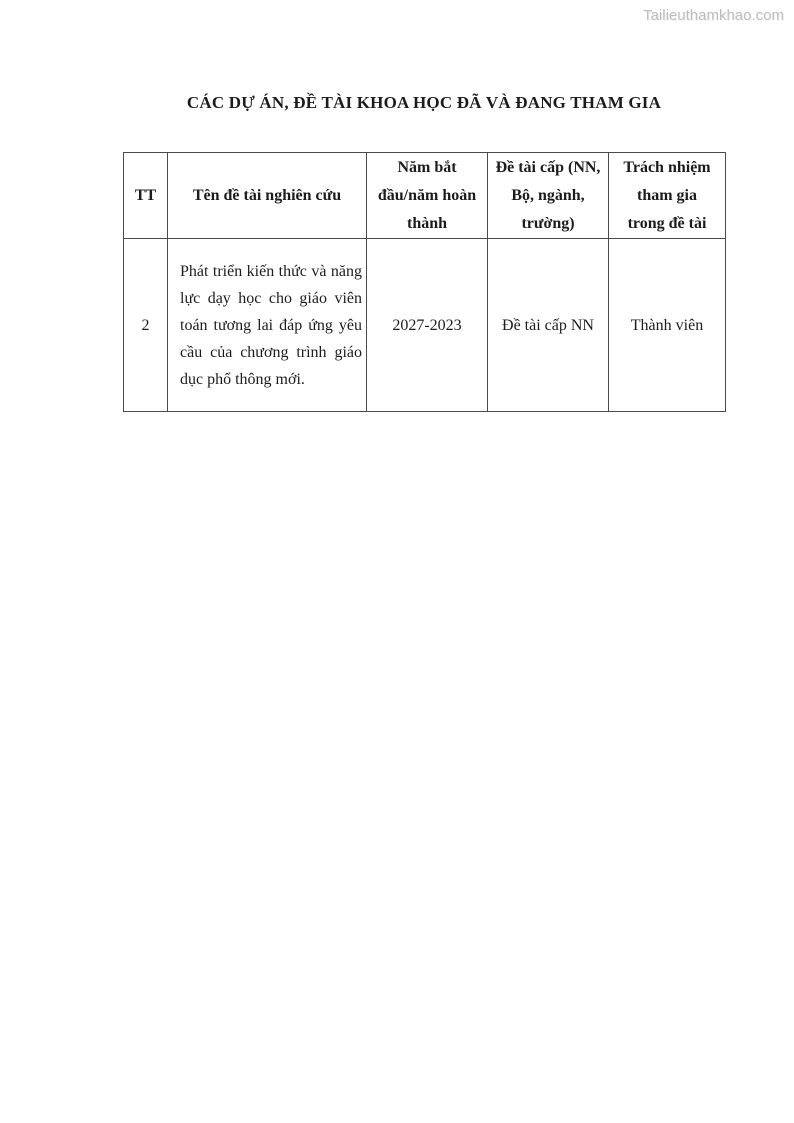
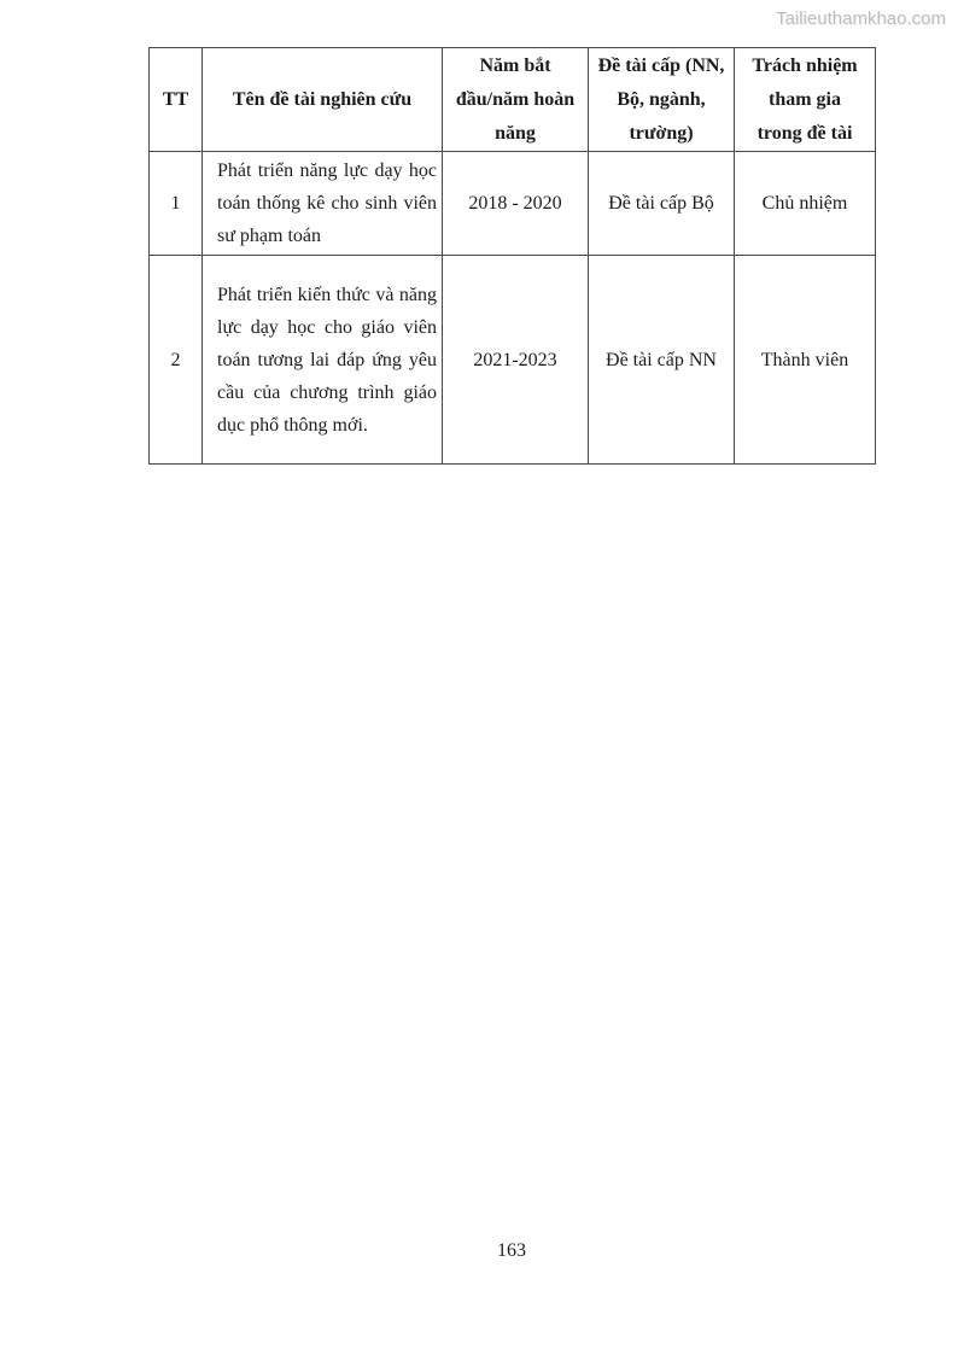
  Tailieuthamkhao.com
- CÁC DỰ ÁN, ĐỀ TÀI KHOA HỌC ĐÃ VÀ ĐANG THAM GIA
- TT	Tên đề tài nghiên cứu	Năm bắt đầu/năm hoàn thành	Đề tài cấp (NN, Bộ, ngành, trường)	Trách nhiệm tham gia trong đề tài
+ TT	Tên đề tài nghiên cứu	Năm bắt đầu/năm hoàn năng	Đề tài cấp (NN, Bộ, ngành, trường)	Trách nhiệm tham gia trong đề tài
+ 1	Phát triển năng lực dạy học toán thống kê cho sinh viên sư phạm toán	2018 - 2020	Đề tài cấp Bộ	Chủ nhiệm
- 2	Phát triển kiến thức và năng lực dạy học cho giáo viên toán tương lai đáp ứng yêu cầu của chương trình giáo dục phổ thông mới.	2027-2023	Đề tài cấp NN	Thành viên
+ 2	Phát triển kiến thức và năng lực dạy học cho giáo viên toán tương lai đáp ứng yêu cầu của chương trình giáo dục phổ thông mới.	2021-2023	Đề tài cấp NN	Thành viên
+ 163
